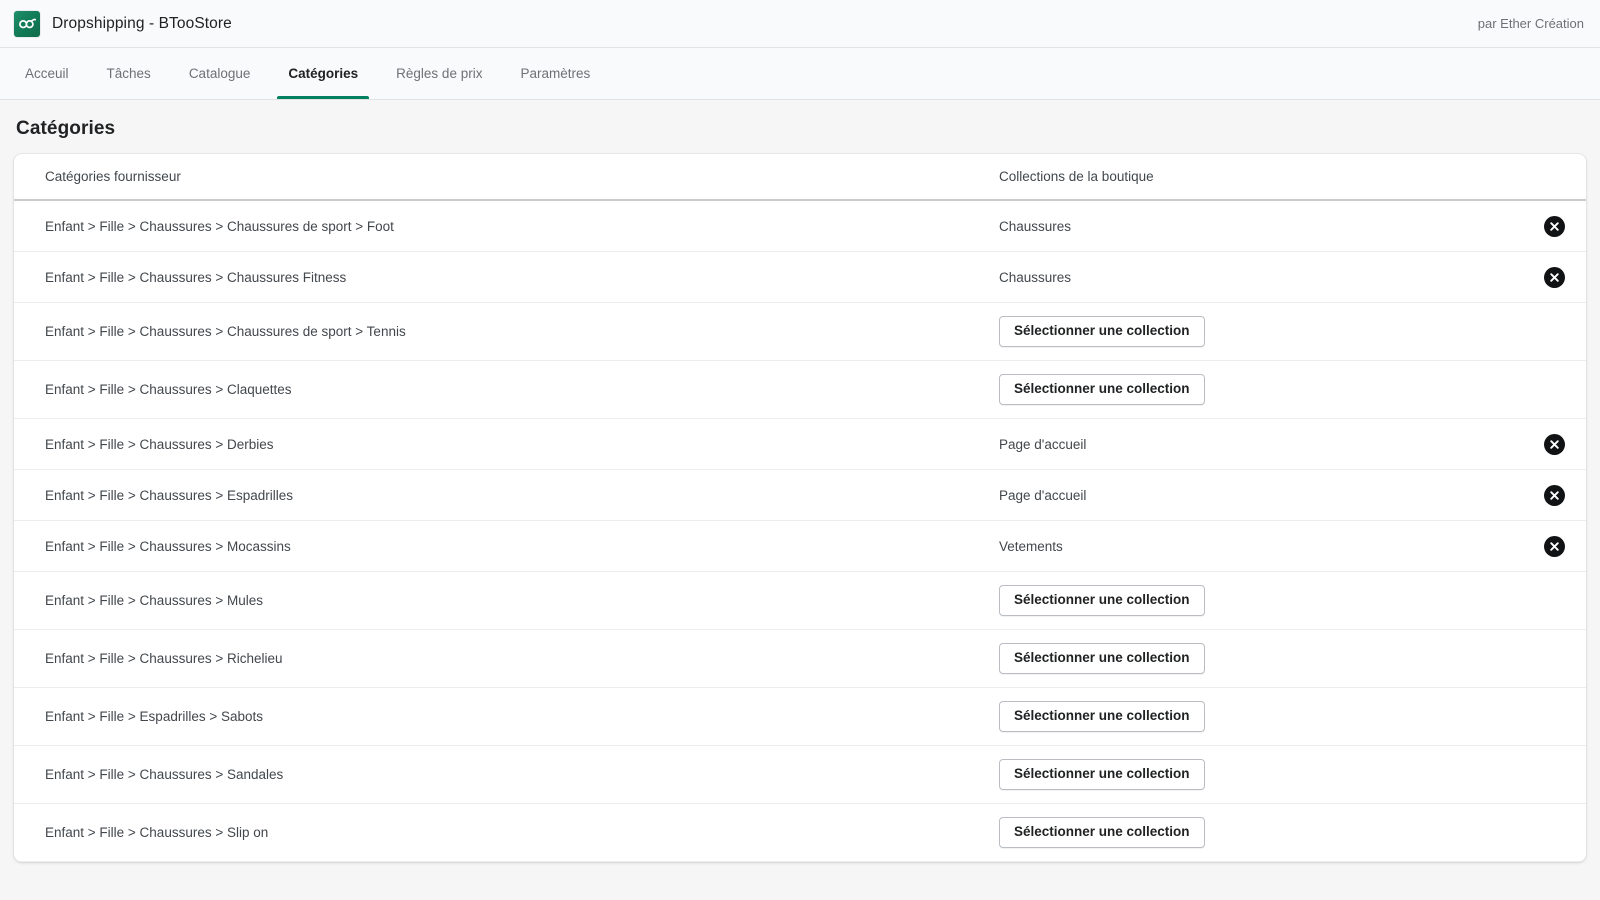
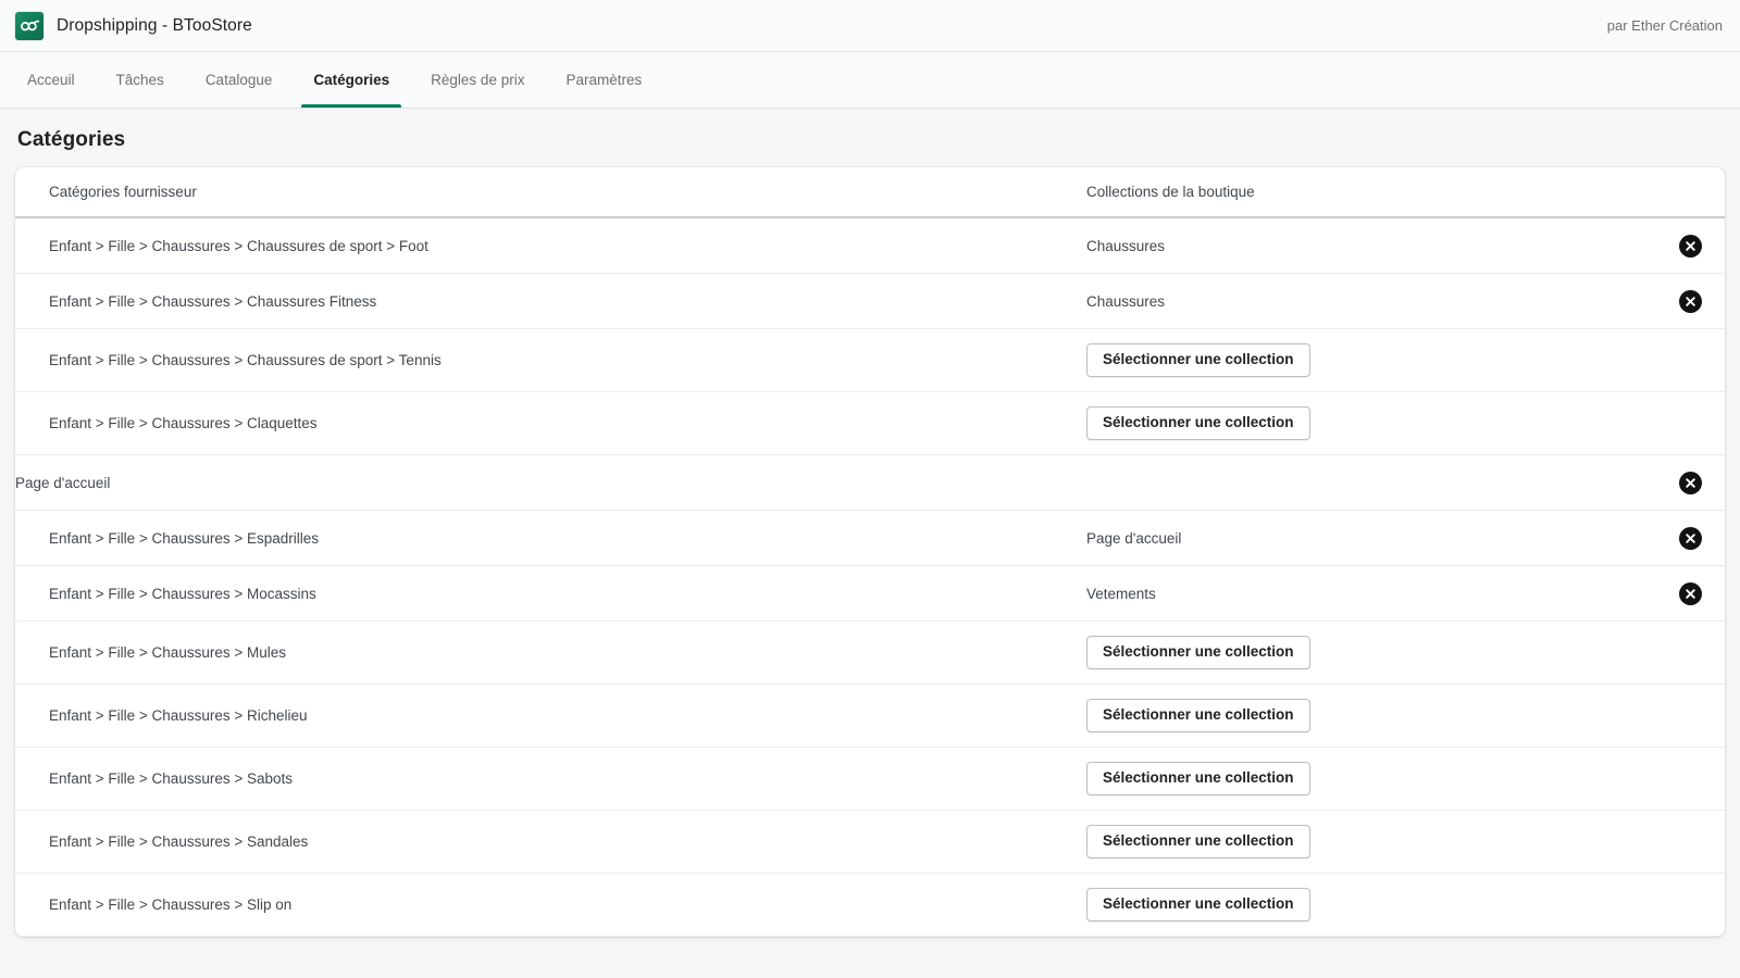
  Dropshipping - BTooStore
  par Ether Création
  Acceuil
  Tâches
  Catalogue
  Catégories
  Règles de prix
  Paramètres
  Catégories
  Catégories fournisseur
  Collections de la boutique
  Enfant > Fille > Chaussures > Chaussures de sport > Foot
  Chaussures
  Enfant > Fille > Chaussures > Chaussures Fitness
  Chaussures
  Enfant > Fille > Chaussures > Chaussures de sport > Tennis
  Sélectionner une collection
  Enfant > Fille > Chaussures > Claquettes
  Sélectionner une collection
- Enfant > Fille > Chaussures > Derbies
  Page d'accueil
  Enfant > Fille > Chaussures > Espadrilles
  Page d'accueil
  Enfant > Fille > Chaussures > Mocassins
  Vetements
  Enfant > Fille > Chaussures > Mules
  Sélectionner une collection
  Enfant > Fille > Chaussures > Richelieu
  Sélectionner une collection
- Enfant > Fille > Espadrilles > Sabots
+ Enfant > Fille > Chaussures > Sabots
  Sélectionner une collection
  Enfant > Fille > Chaussures > Sandales
  Sélectionner une collection
  Enfant > Fille > Chaussures > Slip on
  Sélectionner une collection
